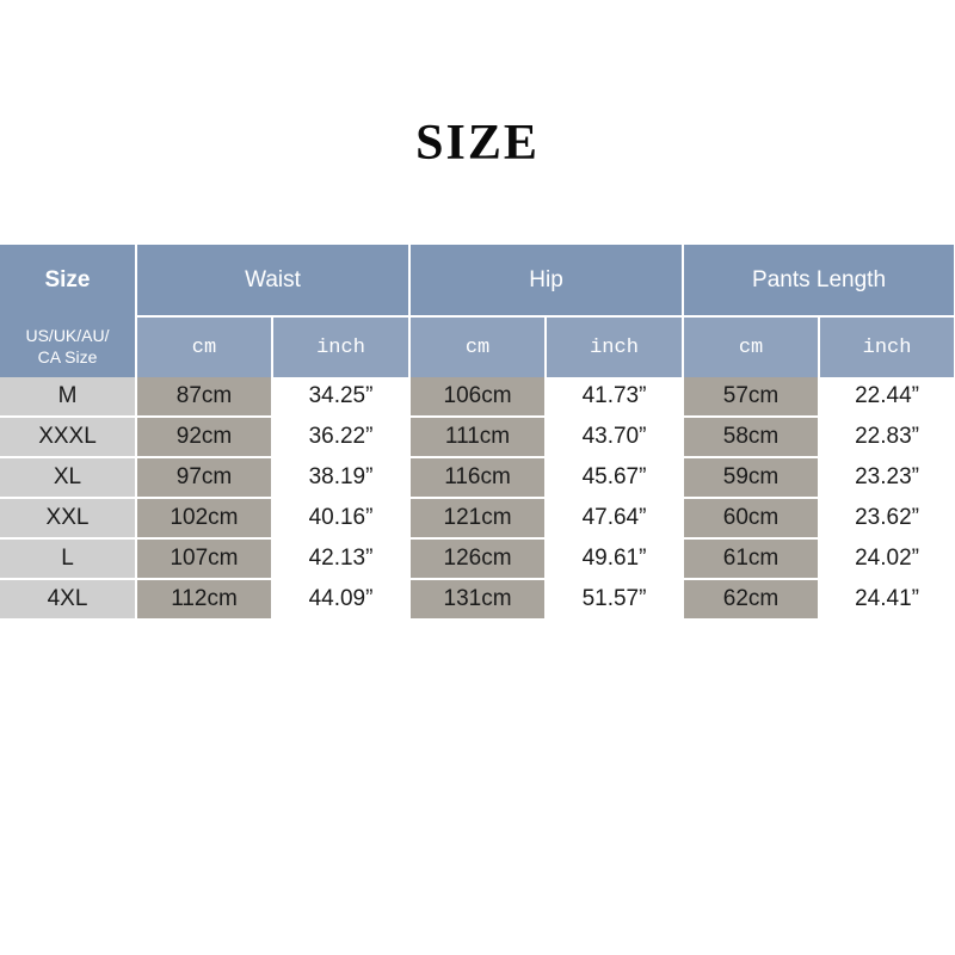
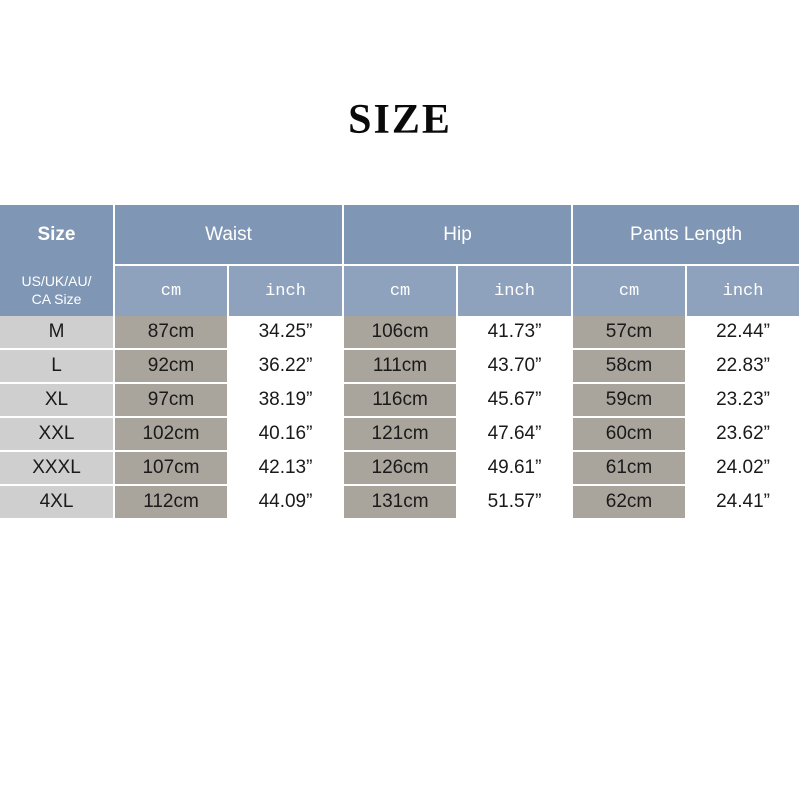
  SIZE
  Size	Waist	Hip	Pants Length
  US/UK/AU/ CA Size	cm	inch	cm	inch	cm	inch
  M	87cm	34.25”	106cm	41.73”	57cm	22.44”
- XXXL	92cm	36.22”	111cm	43.70”	58cm	22.83”
+ L	92cm	36.22”	111cm	43.70”	58cm	22.83”
  XL	97cm	38.19”	116cm	45.67”	59cm	23.23”
  XXL	102cm	40.16”	121cm	47.64”	60cm	23.62”
- L	107cm	42.13”	126cm	49.61”	61cm	24.02”
+ XXXL	107cm	42.13”	126cm	49.61”	61cm	24.02”
  4XL	112cm	44.09”	131cm	51.57”	62cm	24.41”
